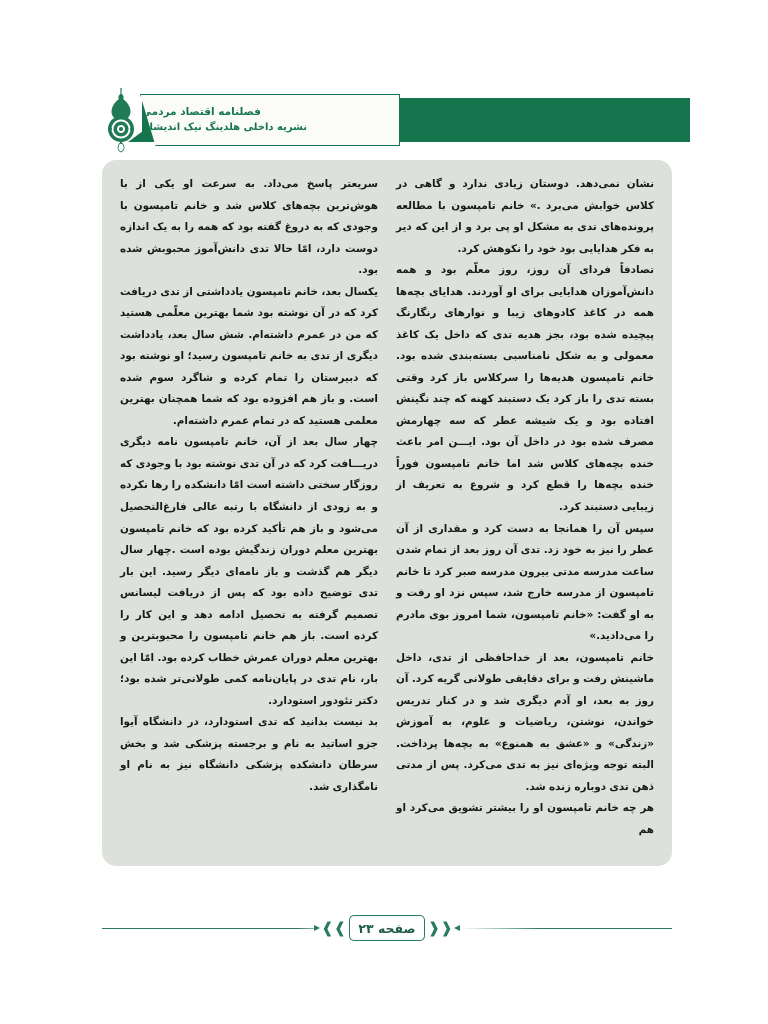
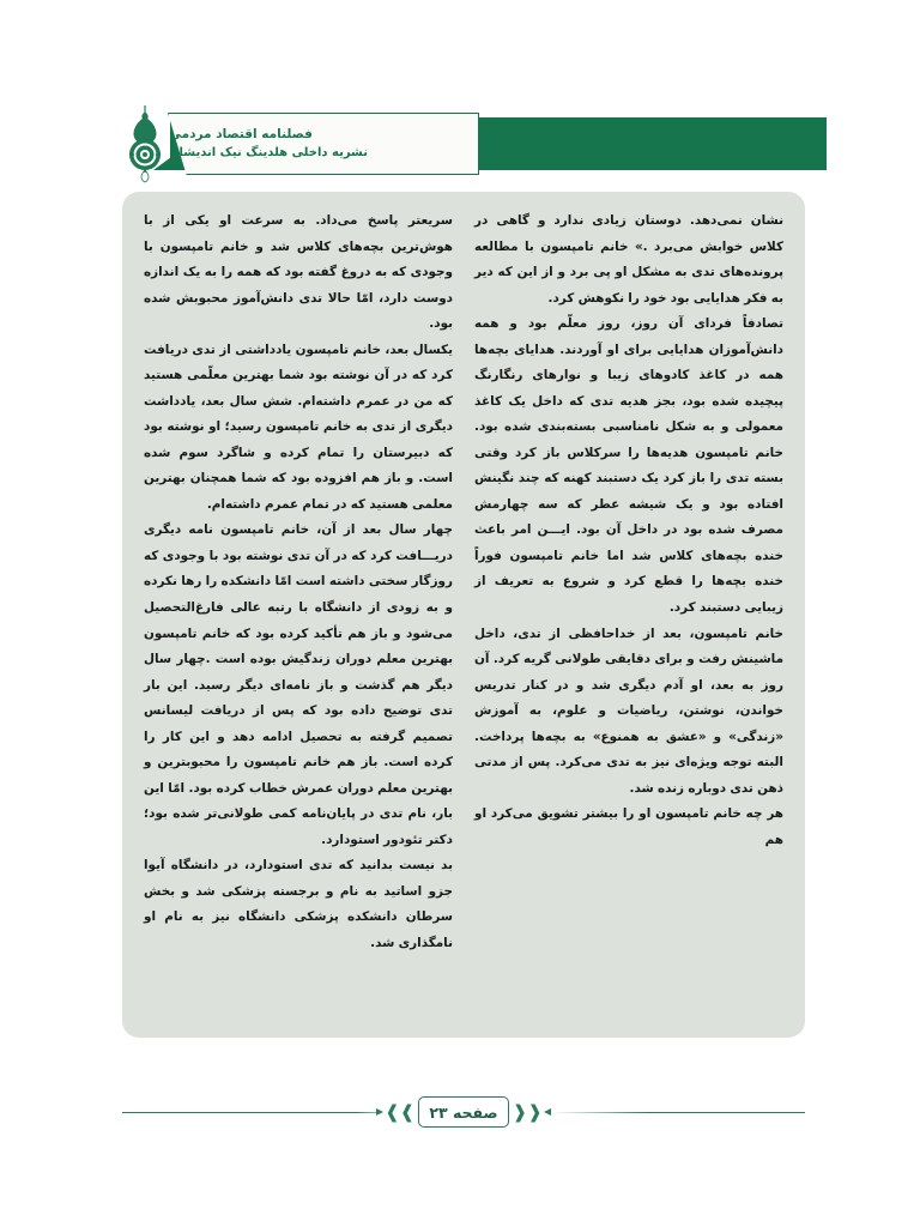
  فصلنامه اقتصاد مردمی
  نشریه داخلی هلدینگ نیک اندیشا
  نشان نمی‌دهد. دوستان زیادی ندارد و گاهی در کلاس خوابش می‌برد .» خانم تامپسون با مطالعه پرونده‌های تدی به مشکل او پی برد و از این که دیر به فکر هدایایی بود خود را نکوهش کرد.
  تصادفاً فردای آن روز، روز معلّم بود و همه دانش‌آموزان هدایایی برای او آوردند. هدایای بچه‌ها همه در کاغذ کادوهای زیبا و نوارهای رنگارنگ پیچیده شده بود، بجز هدیه تدی که داخل یک کاغذ معمولی و به شکل نامناسبی بسته‌بندی شده بود. خانم تامپسون هدیه‌ها را سرکلاس باز کرد وقتی بسته تدی را باز کرد یک دستبند کهنه که چند نگینش افتاده بود و یک شیشه عطر که سه چهارمش مصرف شده بود در داخل آن بود. ایـــن امر باعث خنده بچه‌های کلاس شد اما خانم تامپسون فوراً خنده بچه‌ها را قطع کرد و شروع به تعریف از زیبایی دستبند کرد.
- سپس آن را همانجا به دست کرد و مقداری از آن عطر را نیز به خود زد. تدی آن روز بعد از تمام شدن ساعت مدرسه مدتی بیرون مدرسه صبر کرد تا خانم تامپسون از مدرسه خارج شد، سپس نزد او رفت و به او گفت: «خانم تامپسون، شما امروز بوی مادرم را می‌دادید.»
  خانم تامپسون، بعد از خداحافظی از تدی، داخل ماشینش رفت و برای دقایقی طولانی گریه کرد. آن روز به بعد، او آدم دیگری شد و در کنار تدریس خواندن، نوشتن، ریاضیات و علوم، به آموزش «زندگی» و «عشق به همنوع» به بچه‌ها پرداخت. البته توجه ویژه‌ای نیز به تدی می‌کرد. پس از مدتی ذهن تدی دوباره زنده شد.
  هر چه خانم تامپسون او را بیشتر تشویق می‌کرد او هم
  سریعتر پاسخ می‌داد. به سرعت او یکی از با هوش‌ترین بچه‌های کلاس شد و خانم تامپسون با وجودی که به دروغ گفته بود که همه را به یک اندازه دوست دارد، امّا حالا تدی دانش‌آموز محبوبش شده بود.
  یکسال بعد، خانم تامپسون یادداشتی از تدی دریافت کرد که در آن نوشته بود شما بهترین معلّمی هستید که من در عمرم داشته‌ام. شش سال بعد، یادداشت دیگری از تدی به خانم تامپسون رسید؛ او نوشته بود که دبیرستان را تمام کرده و شاگرد سوم شده است. و باز هم افزوده بود که شما همچنان بهترین معلمی هستید که در تمام عمرم داشته‌ام.
  چهار سال بعد از آن، خانم تامپسون نامه دیگری دریـــافت کرد که در آن تدی نوشته بود با وجودی که روزگار سختی داشته است امّا دانشکده را رها نکرده و به زودی از دانشگاه با رتبه عالی فارغ‌التحصیل می‌شود و باز هم تأکید کرده بود که خانم تامپسون بهترین معلم دوران زندگیش بوده است .چهار سال دیگر هم گذشت و باز نامه‌ای دیگر رسید. این بار تدی توضیح داده بود که پس از دریافت لیسانس تصمیم گرفته به تحصیل ادامه دهد و این کار را کرده است. باز هم خانم تامپسون را محبوبترین و بهترین معلم دوران عمرش خطاب کرده بود. امّا این بار، نام تدی در پایان‌نامه کمی طولانی‌تر شده بود؛ دکتر تئودور استودارد.
  بد نیست بدانید که تدی استودارد، در دانشگاه آیوا جزو اساتید به نام و برجسته پزشکی شد و بخش سرطان دانشکده پزشکی دانشگاه نیز به نام او نامگذاری شد.
  ❰❰
  صفحه ۲۳
  ❱❱
